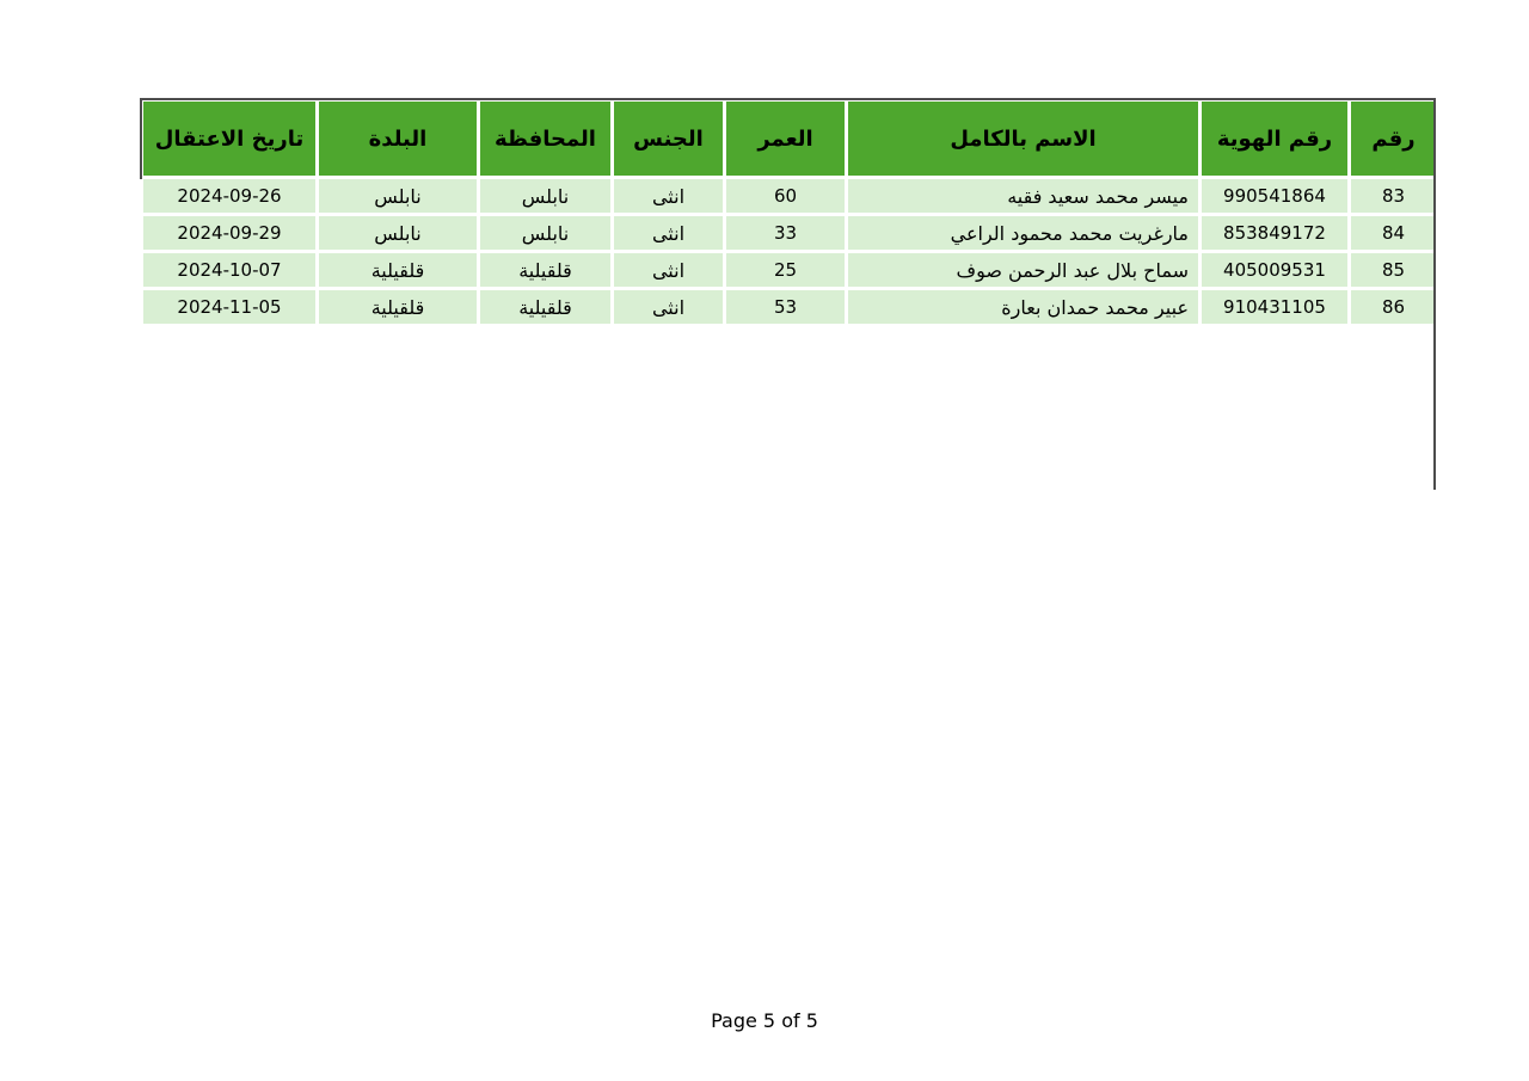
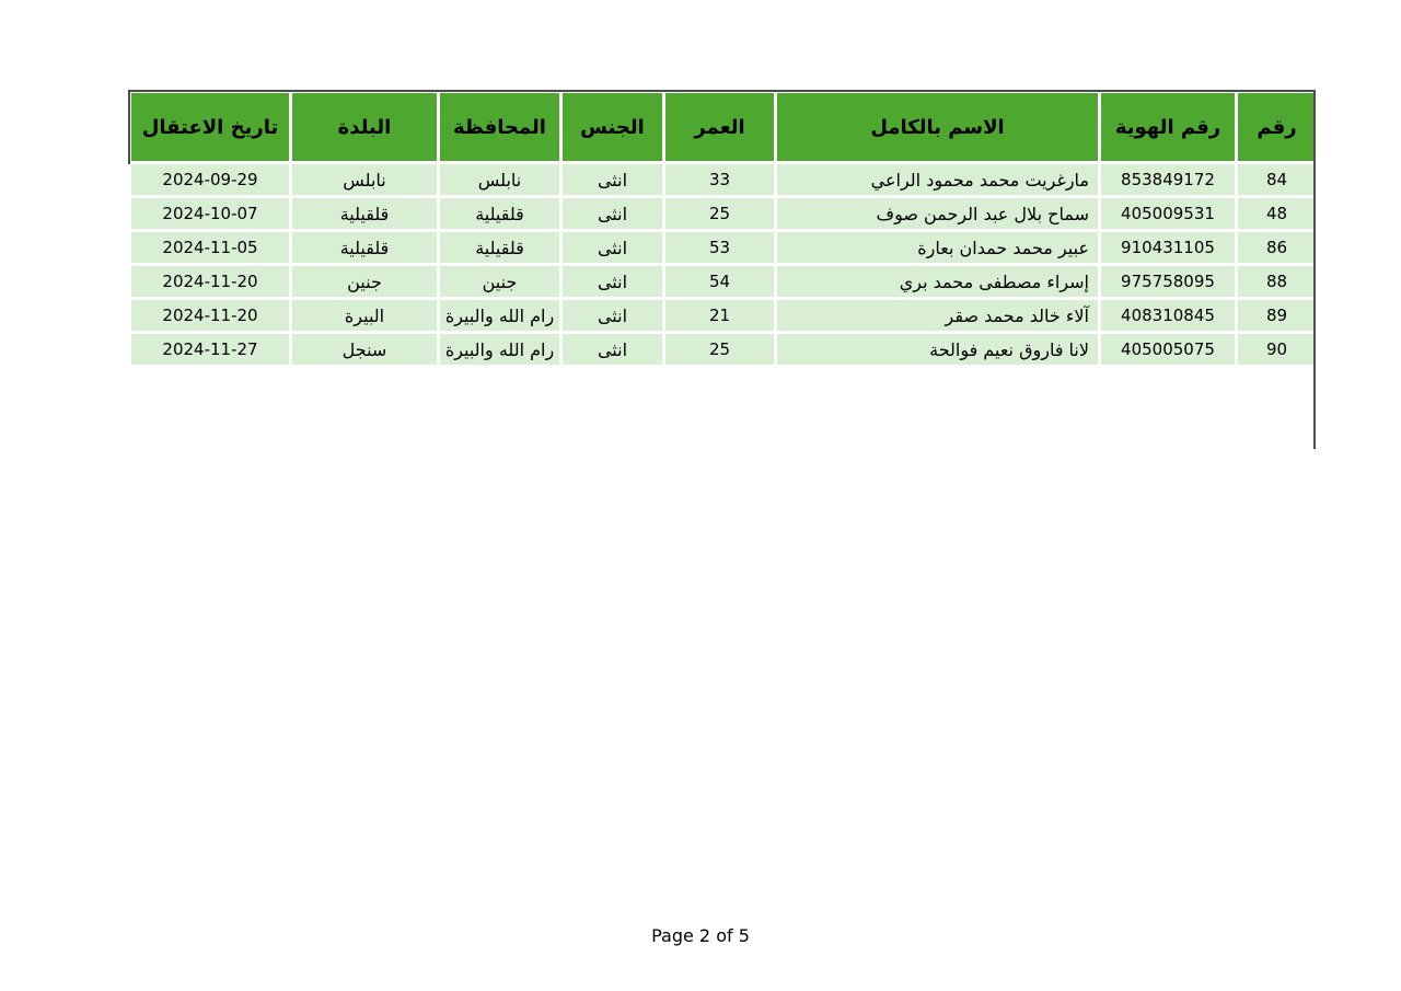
  رقم	رقم الهوية	الاسم بالكامل	العمر	الجنس	المحافظة	البلدة	تاريخ الاعتقال
- 83	990541864	ميسر محمد سعيد فقيه	60	انثى	نابلس	نابلس	2024-09-26
  84	853849172	مارغريت محمد محمود الراعي	33	انثى	نابلس	نابلس	2024-09-29
- 85	405009531	سماح بلال عبد الرحمن صوف	25	انثى	قلقيلية	قلقيلية	2024-10-07
+ 48	405009531	سماح بلال عبد الرحمن صوف	25	انثى	قلقيلية	قلقيلية	2024-10-07
  86	910431105	عبير محمد حمدان بعارة	53	انثى	قلقيلية	قلقيلية	2024-11-05
+ 88	975758095	إسراء مصطفى محمد بري	54	انثى	جنين	جنين	2024-11-20
+ 89	408310845	آلاء خالد محمد صقر	21	انثى	رام الله والبيرة	البيرة	2024-11-20
+ 90	405005075	لانا فاروق نعيم فوالحة	25	انثى	رام الله والبيرة	سنجل	2024-11-27
- Page 5 of 5
+ Page 2 of 5
